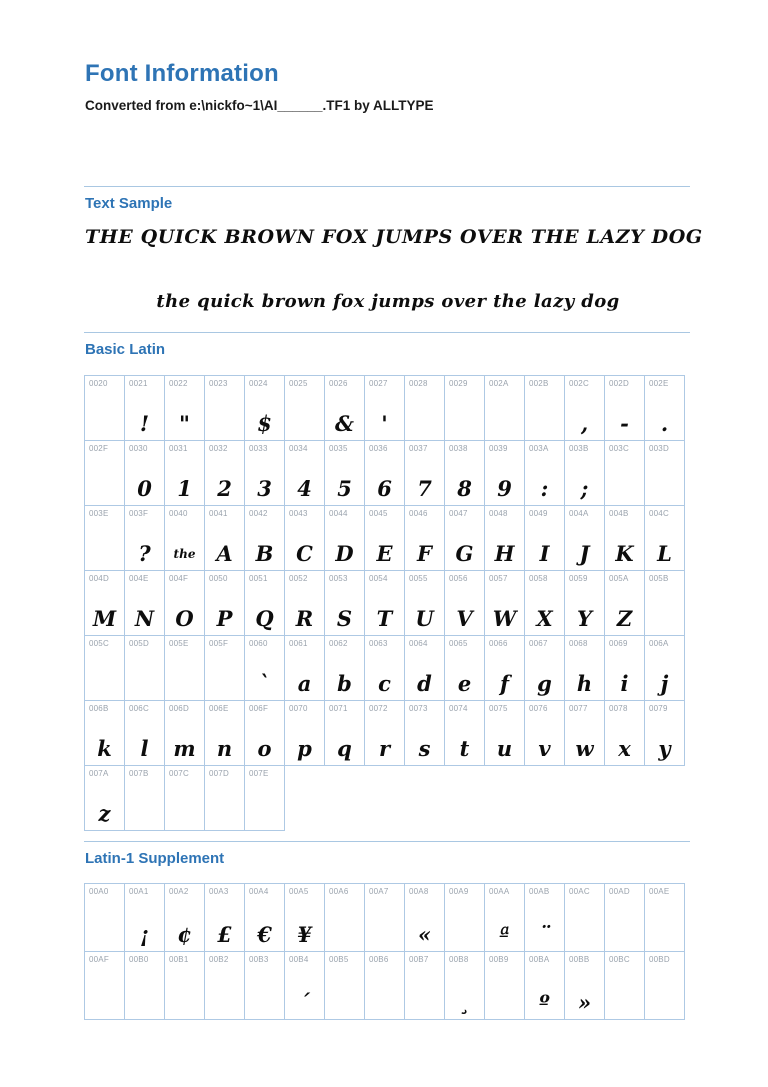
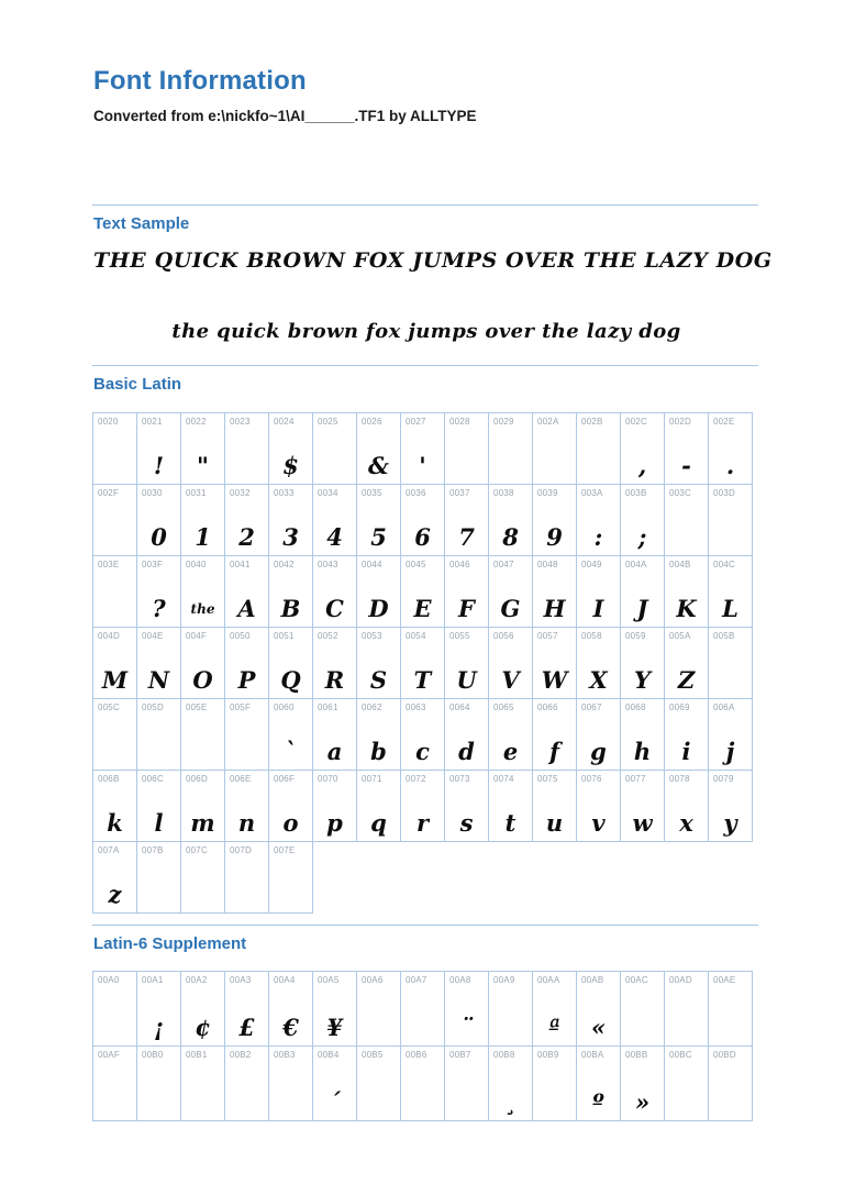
  Font Information
  Converted from e:\nickfo~1\AI______.TF1 by ALLTYPE
  Text Sample
  THE QUICK BROWN FOX JUMPS OVER THE LAZY DOG
  the quick brown fox jumps over the lazy dog
  Basic Latin
  0020
  0021
  !
  0022
  "
  0023
  0024
  $
  0025
  0026
  &
  0027
  '
  0028
  0029
  002A
  002B
  002C
  ,
  002D
  -
  002E
  .
  002F
  0030
  0
  0031
  1
  0032
  2
  0033
  3
  0034
  4
  0035
  5
  0036
  6
  0037
  7
  0038
  8
  0039
  9
  003A
  :
  003B
  ;
  003C
  003D
  003E
  003F
  ?
  0040
  the
  0041
  A
  0042
  B
  0043
  C
  0044
  D
  0045
  E
  0046
  F
  0047
  G
  0048
  H
  0049
  I
  004A
  J
  004B
  K
  004C
  L
  004D
  M
  004E
  N
  004F
  O
  0050
  P
  0051
  Q
  0052
  R
  0053
  S
  0054
  T
  0055
  U
  0056
  V
  0057
  W
  0058
  X
  0059
  Y
  005A
  Z
  005B
  005C
  005D
  005E
  005F
  0060
  `
  0061
  a
  0062
  b
  0063
  c
  0064
  d
  0065
  e
  0066
  f
  0067
  g
  0068
  h
  0069
  i
  006A
  j
  006B
  k
  006C
  l
  006D
  m
  006E
  n
  006F
  o
  0070
  p
  0071
  q
  0072
  r
  0073
  s
  0074
  t
  0075
  u
  0076
  v
  0077
  w
  0078
  x
  0079
  y
  007A
  z
  007B
  007C
  007D
  007E
- Latin-1 Supplement
+ Latin-6 Supplement
  00A0
  00A1
  ¡
  00A2
  ¢
  00A3
  £
  00A4
  €
  00A5
  ¥
  00A6
  00A7
  00A8
- «
+ ¨
  00A9
  00AA
  ª
  00AB
- ¨
+ «
  00AC
  00AD
  00AE
  00AF
  00B0
  00B1
  00B2
  00B3
  00B4
  ´
  00B5
  00B6
  00B7
  00B8
  ¸
  00B9
  00BA
  º
  00BB
  »
  00BC
  00BD
